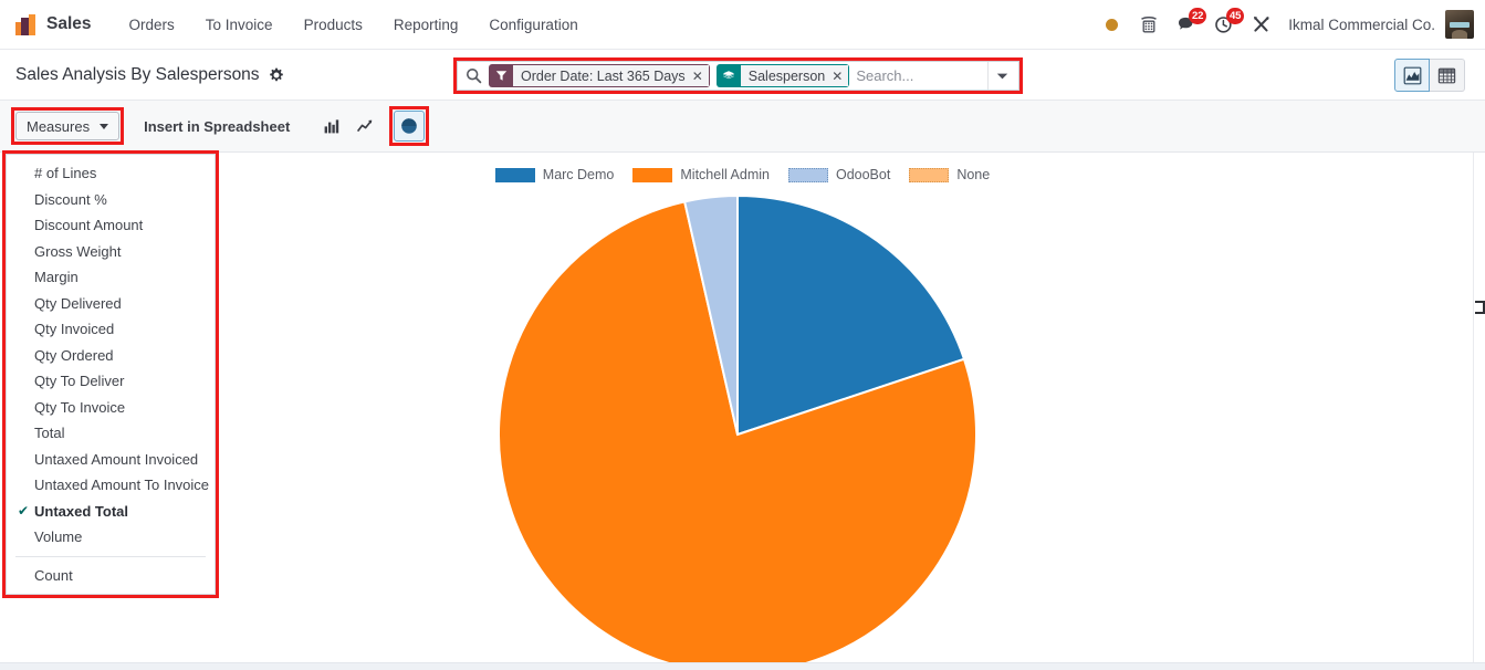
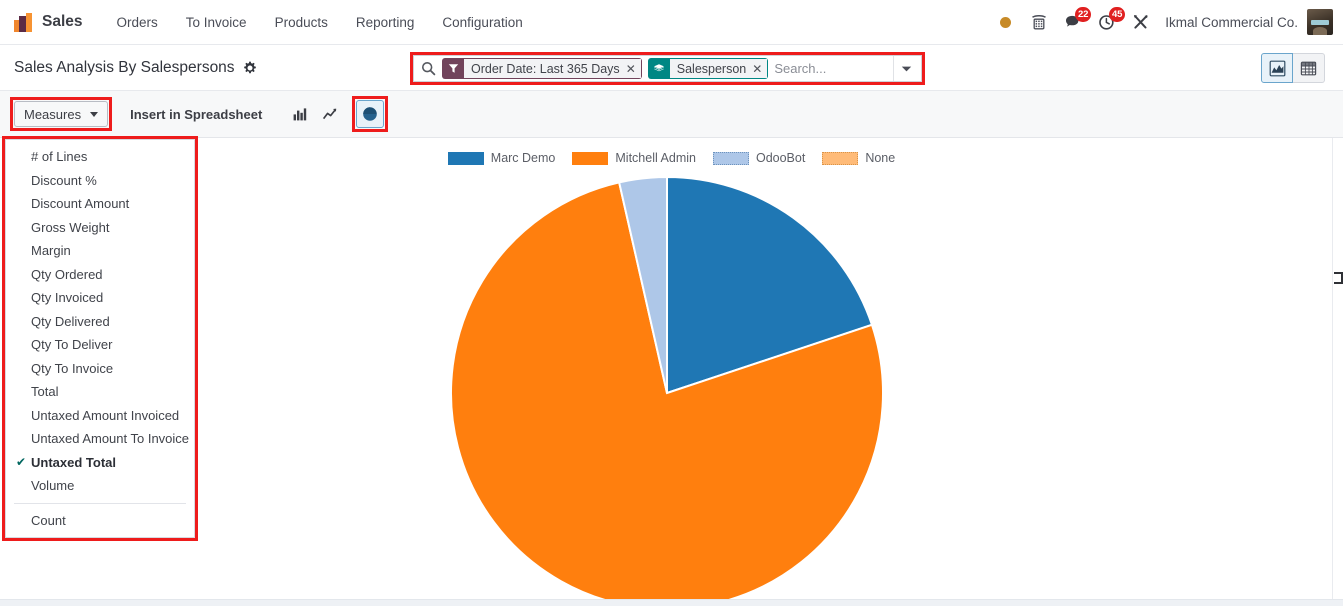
  Sales
  Orders
  To Invoice
  Products
  Reporting
  Configuration
  22
  45
  Ikmal Commercial Co.
  Sales Analysis By Salespersons
  Order Date: Last 365 Days
  ✕
  Salesperson
  ✕
  Search...
  Measures
  Insert in Spreadsheet
  # of Lines
  Discount %
  Discount Amount
  Gross Weight
  Margin
- Qty Delivered
+ Qty Ordered
  Qty Invoiced
- Qty Ordered
+ Qty Delivered
  Qty To Deliver
  Qty To Invoice
  Total
  Untaxed Amount Invoiced
  Untaxed Amount To Invoice
  ✔
  Untaxed Total
  Volume
  Count
  Marc Demo
  Mitchell Admin
  OdooBot
  None
